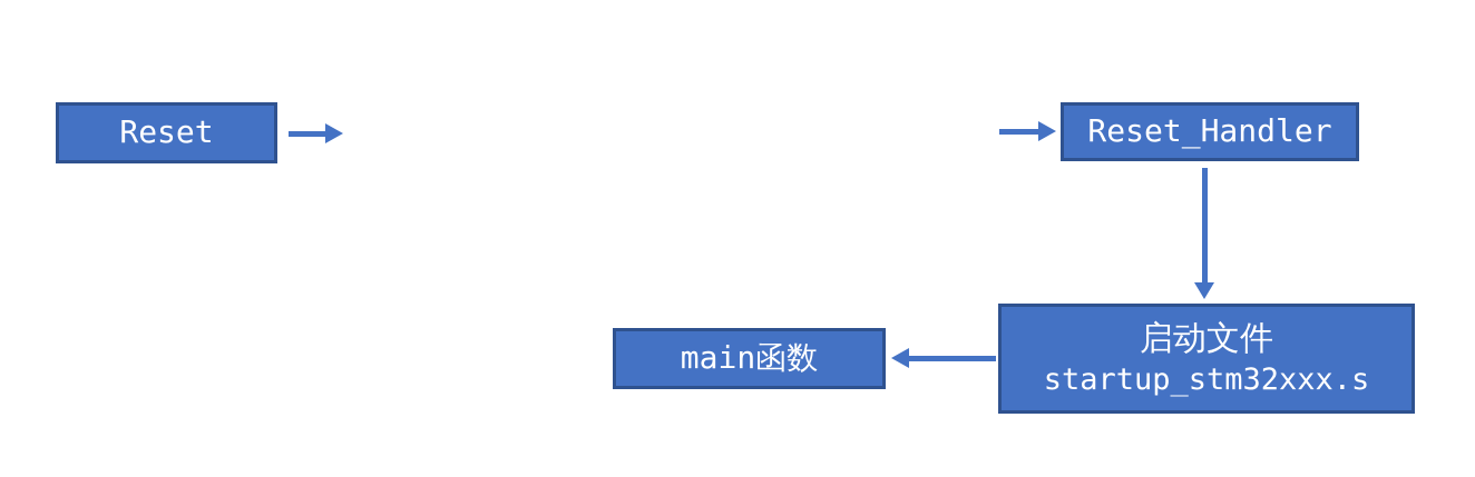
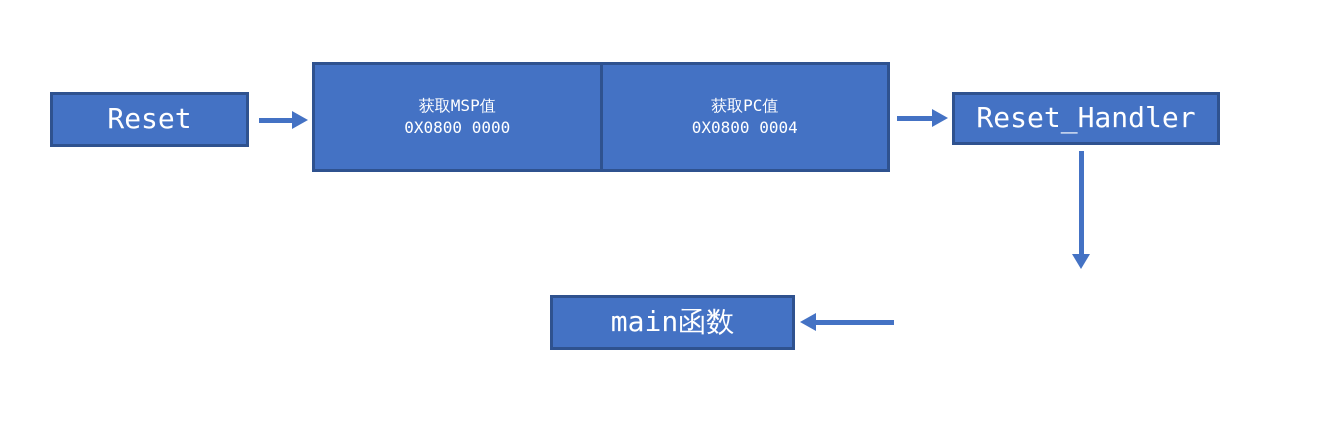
  Reset
+ 获取MSP值
+ 0X0800 0000
+ 获取PC值
+ 0X0800 0004
  Reset_Handler
- 启动文件
- startup_stm32xxx.s
  main函数
